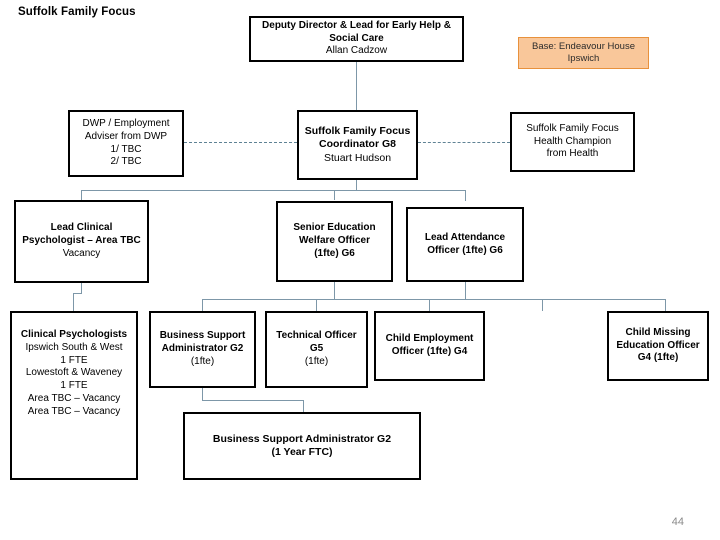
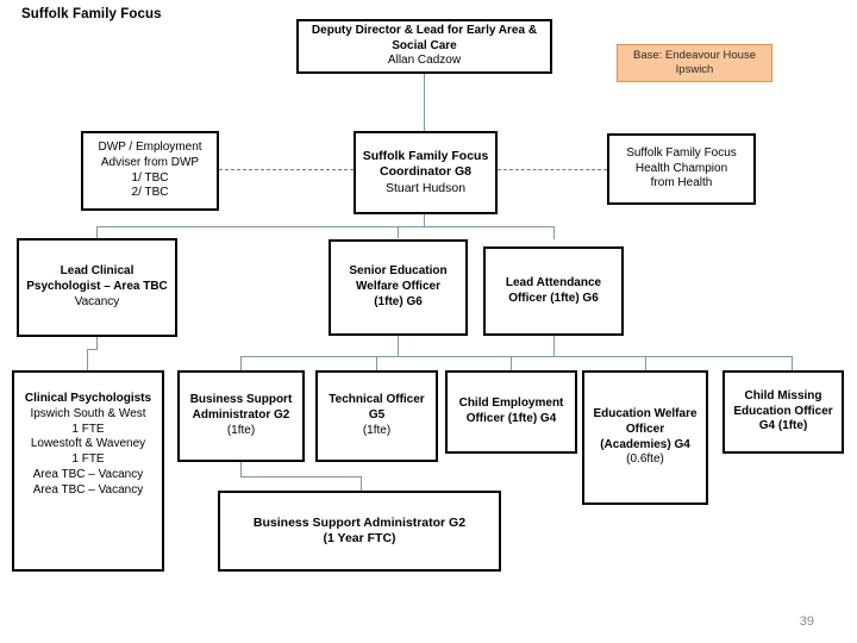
  Suffolk Family Focus
- Deputy Director & Lead for Early Help &
+ Deputy Director & Lead for Early Area &
  Social Care
  Allan Cadzow
  Base: Endeavour House
  Ipswich
  DWP / Employment
  Adviser from DWP
  1/ TBC
  2/ TBC
  Suffolk Family Focus
  Coordinator G8
  Stuart Hudson
  Suffolk Family Focus
  Health Champion
  from Health
  Lead Clinical
  Psychologist – Area TBC
  Vacancy
  Senior Education
  Welfare Officer
  (1fte) G6
  Lead Attendance
  Officer (1fte) G6
  Clinical Psychologists
  Ipswich South & West
  1 FTE
  Lowestoft & Waveney
  1 FTE
  Area TBC – Vacancy
  Area TBC – Vacancy
  Business Support
  Administrator G2
  (1fte)
  Technical Officer
  G5
  (1fte)
  Child Employment
  Officer (1fte) G4
+ Education Welfare
+ Officer
+ (Academies) G4
+ (0.6fte)
  Child Missing
  Education Officer
  G4 (1fte)
  Business Support Administrator G2
  (1 Year FTC)
- 44
+ 39
